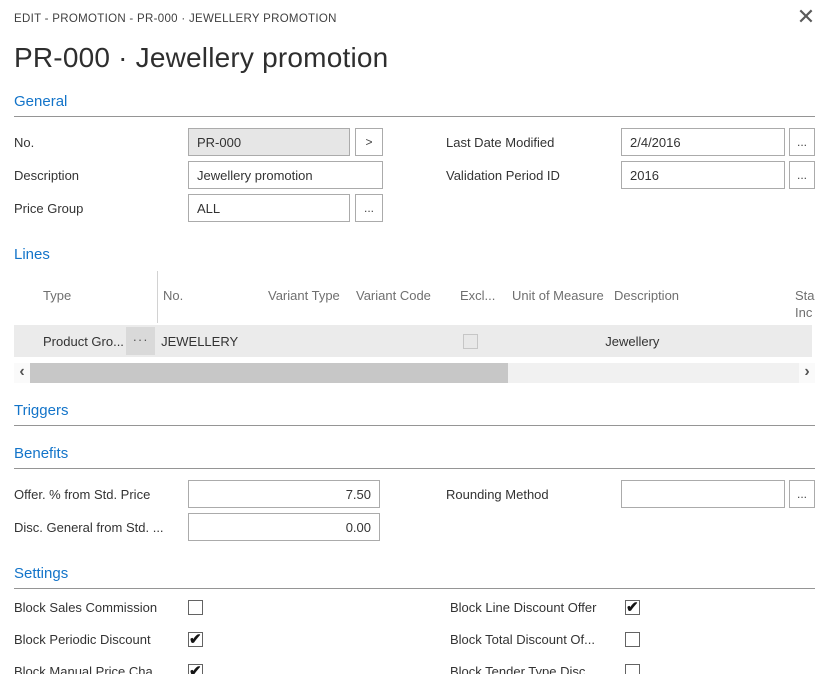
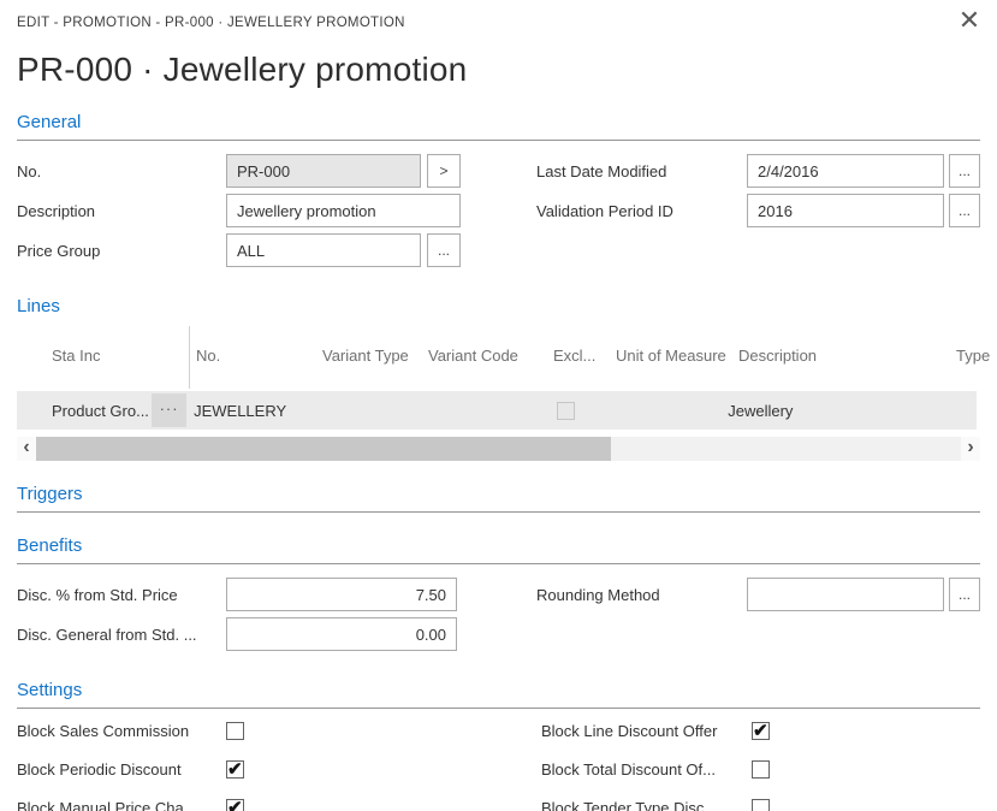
  EDIT - PROMOTION - PR-000 · JEWELLERY PROMOTION
  ✕
  PR-000 · Jewellery promotion
  General
  No.
  PR-000
  >
  Description
  Jewellery promotion
  Price Group
  ALL
  ...
  Last Date Modified
  2/4/2016
  ...
  Validation Period ID
  2016
  ...
  Lines
- Type
+ Sta Inc
  No.
  Variant Type
  Variant Code
  Excl...
  Unit of Measure
  Description
- Sta Inc
+ Type
  Product Gro...
  ···
  JEWELLERY
  Jewellery
  ‹
  ›
  Triggers
  Benefits
- Offer. % from Std. Price
+ Disc. % from Std. Price
  7.50
  Disc. General from Std. ...
  0.00
  Rounding Method
  ...
  Settings
  Block Sales Commission
  Block Periodic Discount
  Block Manual Price Cha...
  Block Line Discount Offer
  Block Total Discount Of...
  Block Tender Type Disc...
